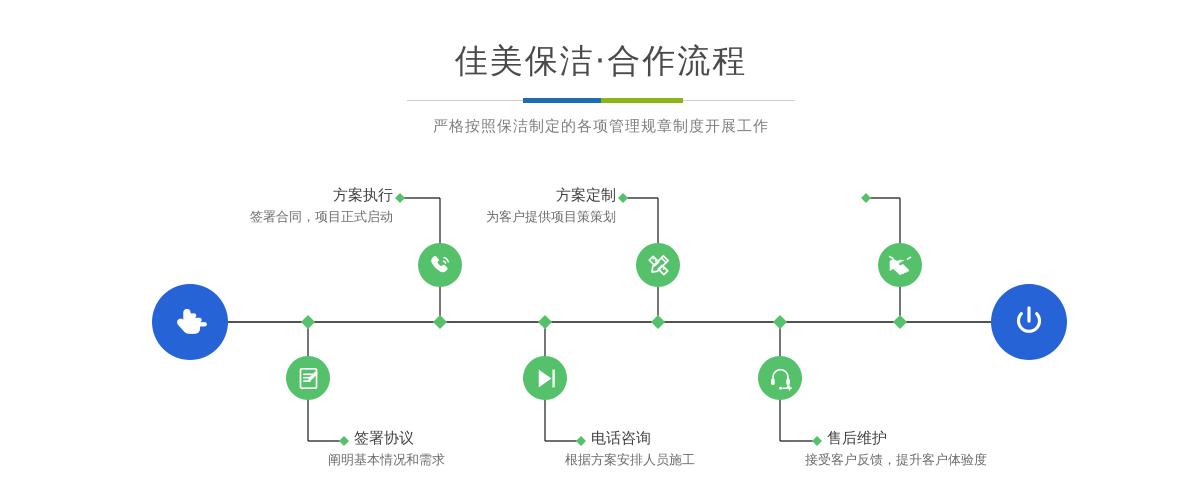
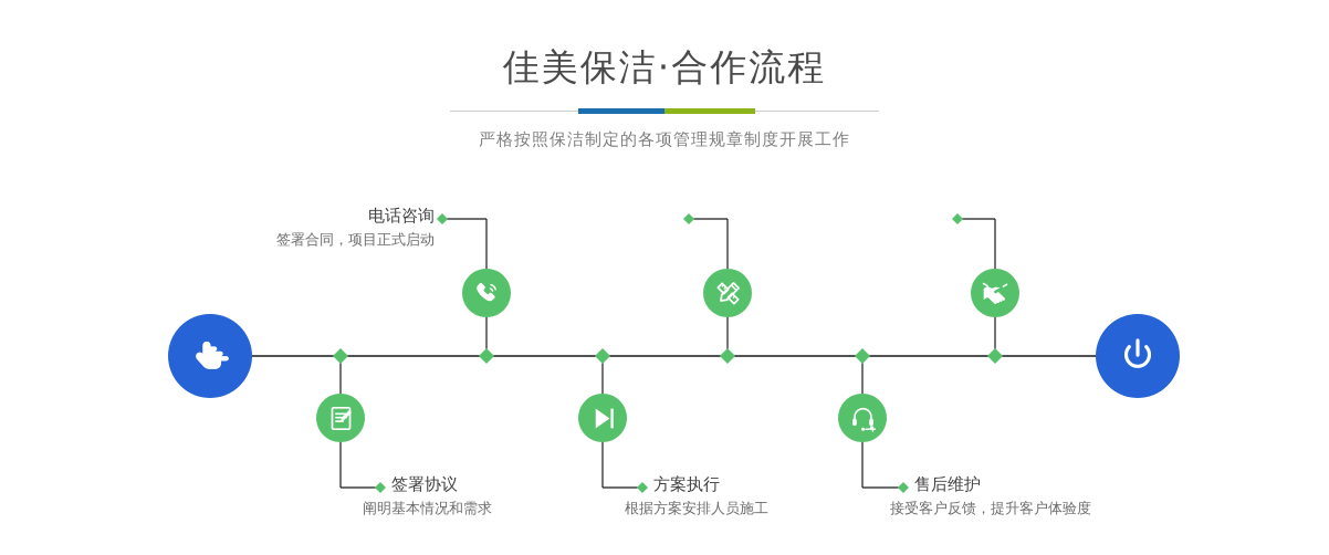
  佳美保洁·合作流程
  严格按照保洁制定的各项管理规章制度开展工作
- 方案执行
+ 电话咨询
  签署合同，项目正式启动
- 方案定制
- 为客户提供项目策策划
  签署协议
  阐明基本情况和需求
- 电话咨询
+ 方案执行
  根据方案安排人员施工
  售后维护
  接受客户反馈，提升客户体验度
